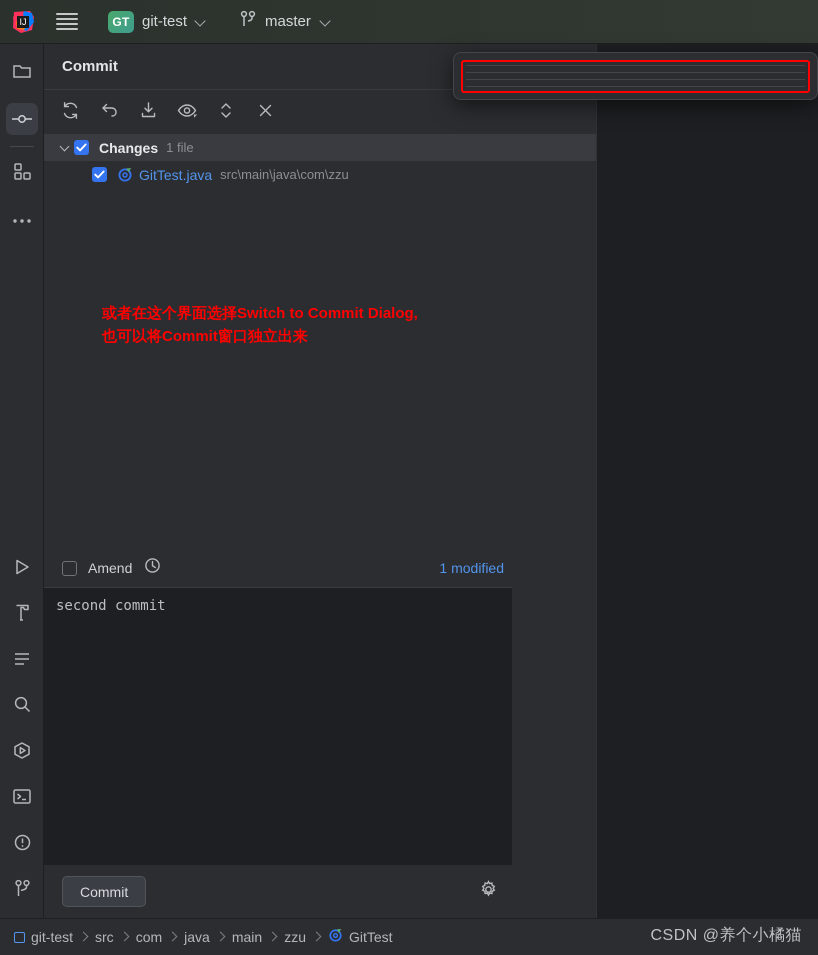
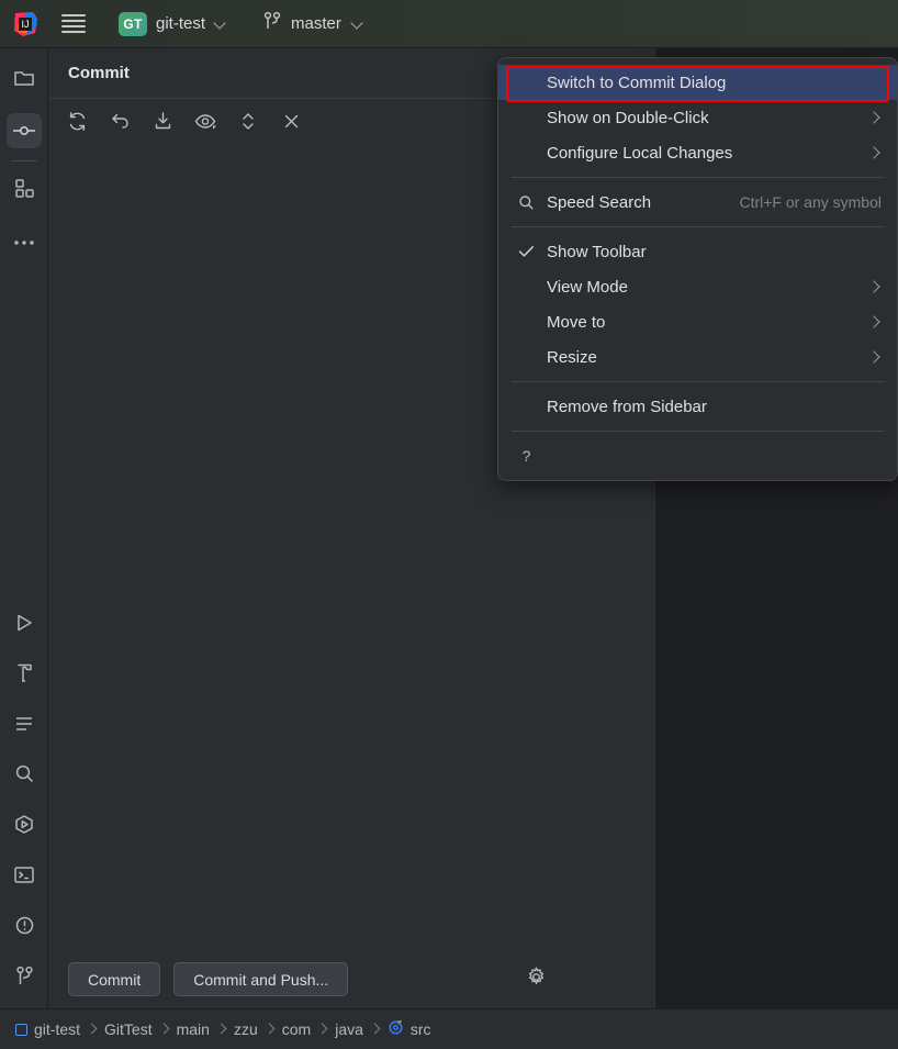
  IJ
  GT
  git-test
  master
  Commit
- Changes
- 1 file
- GitTest.java
- src\main\java\com\zzu
- 或者在这个界面选择Switch to Commit Dialog,
- 也可以将Commit窗口独立出来
- Amend
- 1 modified
- second commit
  Commit
+ Commit and Push...
+ Switch to Commit Dialog
+ Show on Double-Click
+ Configure Local Changes
+ Speed Search
+ Ctrl+F or any symbol
+ Show Toolbar
+ View Mode
+ Move to
+ Resize
+ Remove from Sidebar
+ ?
  git-test
- src
+ GitTest
- com
+ main
- java
+ zzu
- main
+ com
- zzu
+ java
- GitTest
+ src
- CSDN @养个小橘猫
